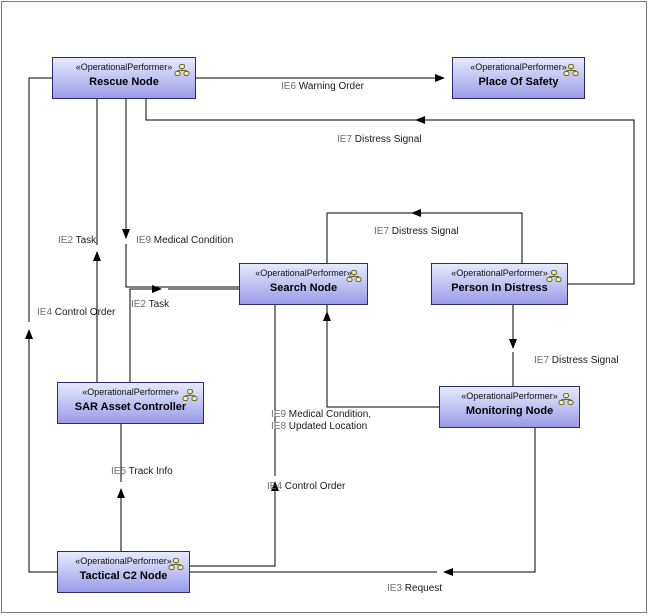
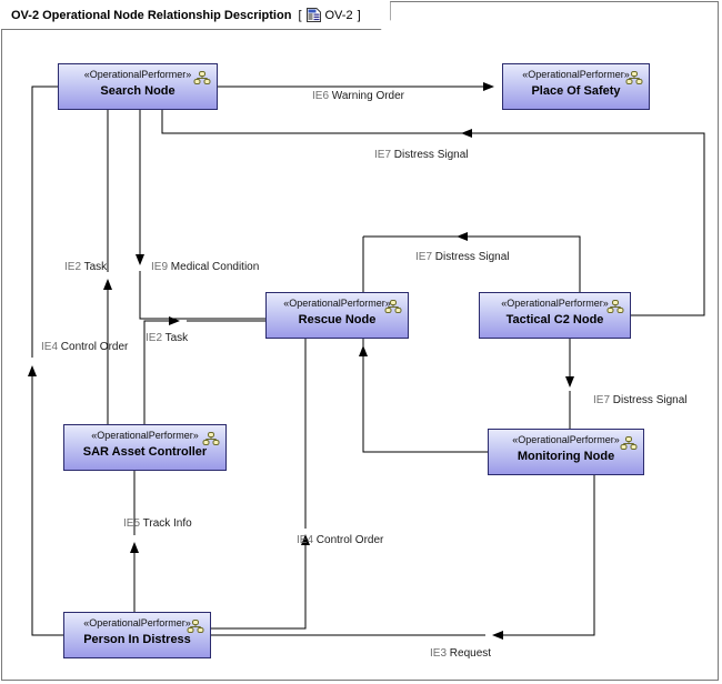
+ OV-2 Operational Node Relationship Description
+ [
+ OV-2
+ ]
  «OperationalPerformer»
- Rescue Node
+ Search Node
  «OperationalPerformer»
  Place Of Safety
  «OperationalPerformer»
- Search Node
+ Rescue Node
  «OperationalPerformer»
- Person In Distress
+ Tactical C2 Node
  «OperationalPerformer»
  SAR Asset Controller
  «OperationalPerformer»
  Monitoring Node
  «OperationalPerformer»
- Tactical C2 Node
+ Person In Distress
  IE6 Warning Order
  IE7 Distress Signal
  IE7 Distress Signal
  IE2 Task
  IE9 Medical Condition
  IE4 Control Order
  IE2 Task
  IE7 Distress Signal
- IE9 Medical Condition,
- IE8 Updated Location
  IE5 Track Info
  IE4 Control Order
  IE3 Request
